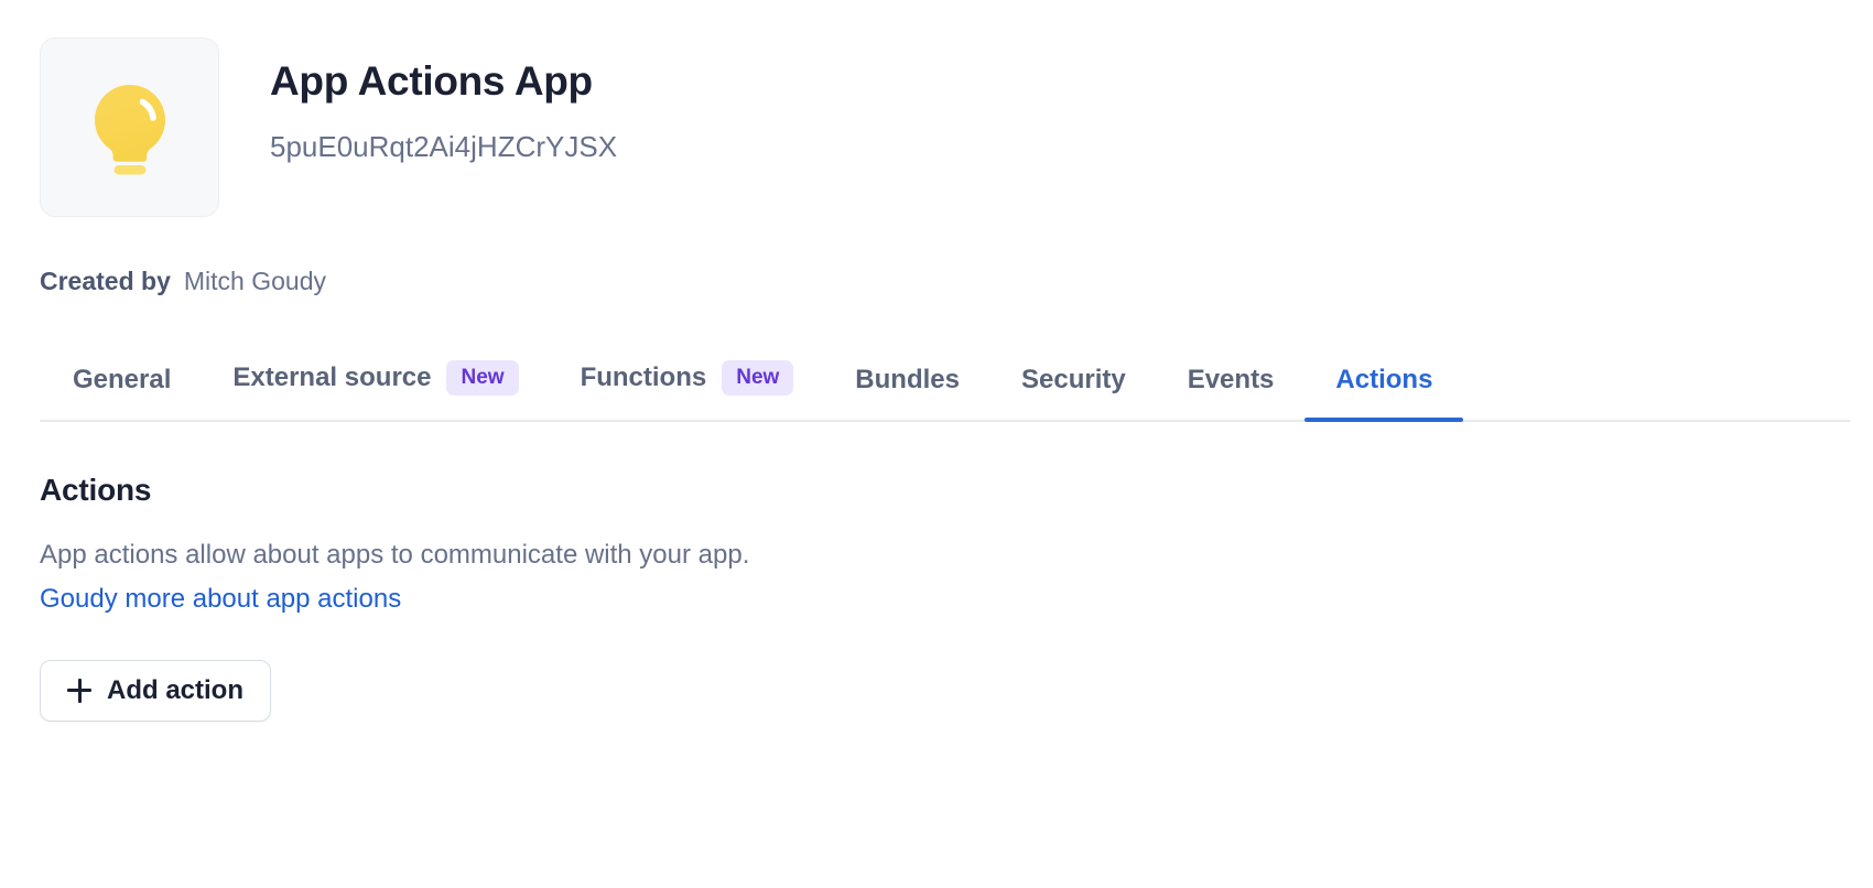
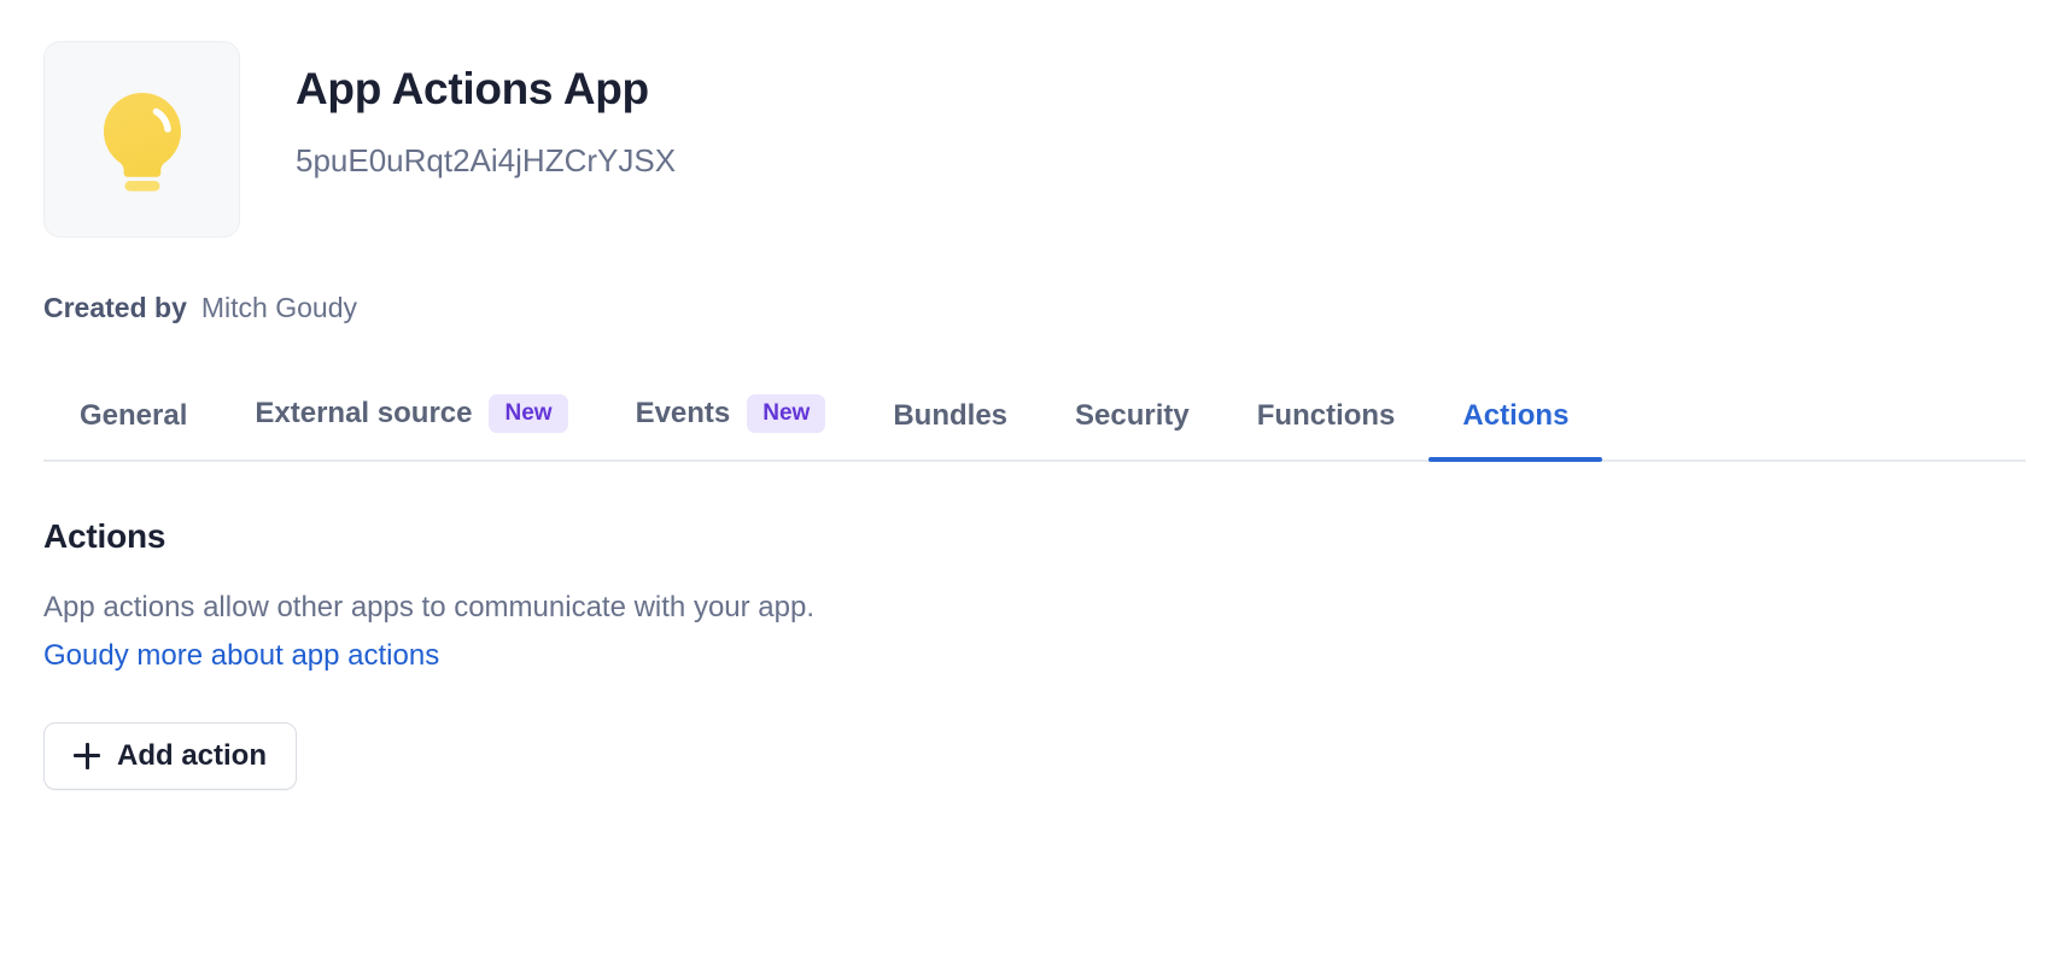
  App Actions App
  5puE0uRqt2Ai4jHZCrYJSX
  Created by
  Mitch Goudy
  General
  External source
  New
- Functions
+ Events
  New
  Bundles
  Security
- Events
+ Functions
  Actions
  Actions
- App actions allow about apps to communicate with your app.
+ App actions allow other apps to communicate with your app.
  Goudy more about app actions
  Add action
